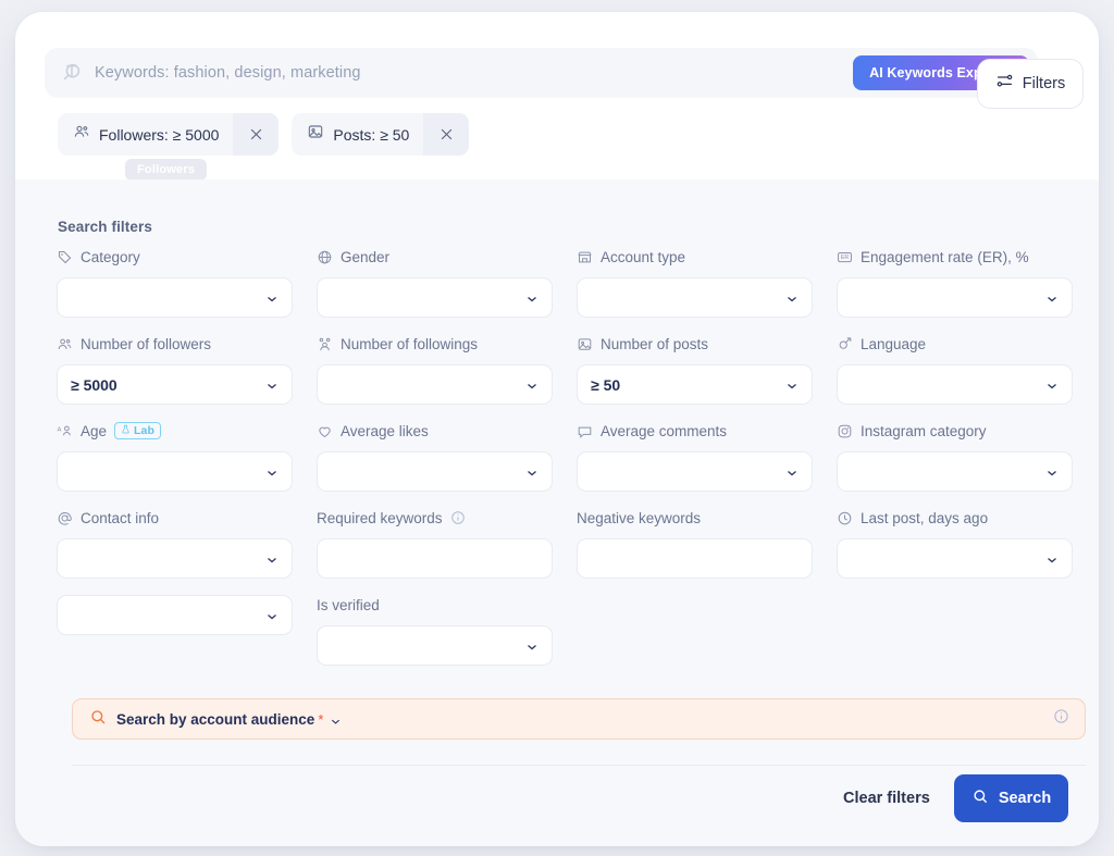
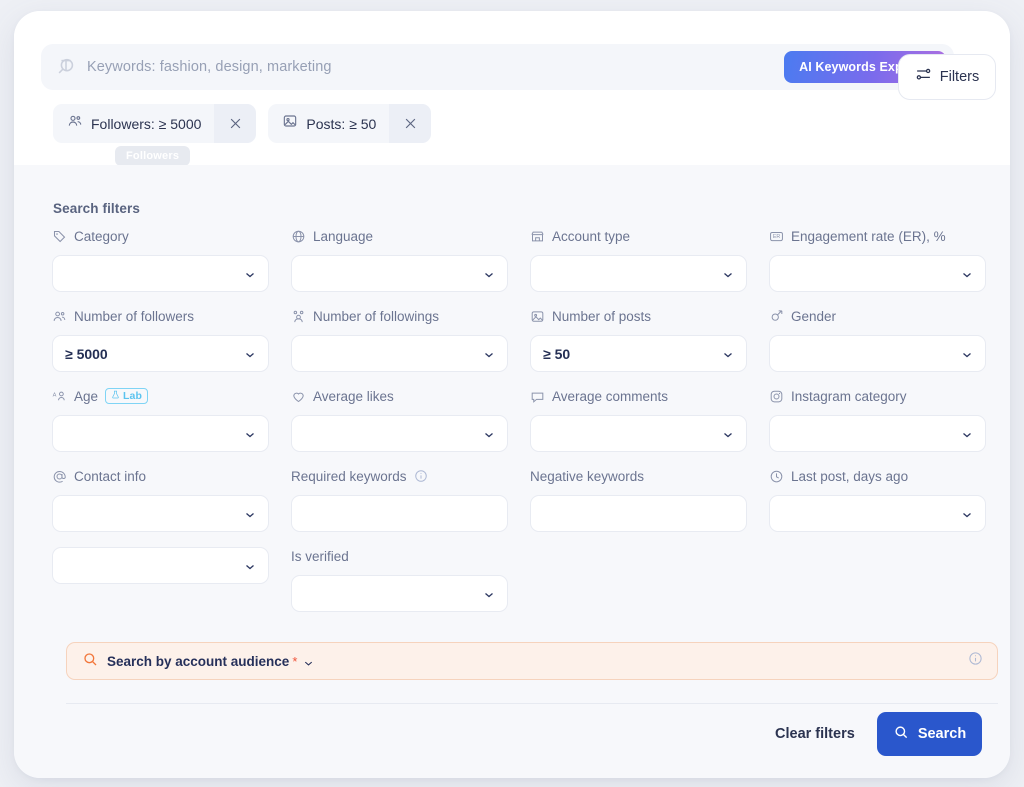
  Keywords: fashion, design, marketing
  Filters
  Followers: ≥ 5000
  Posts: ≥ 50
  Followers
  Search filters
  Category
- Gender
+ Language
  Account type
  Engagement rate (ER), %
  Number of followers
  ≥ 5000
  Number of followings
  Number of posts
  ≥ 50
- Language
+ Gender
  Age
  Lab
  Average likes
  Average comments
  Instagram category
  Contact info
  Required keywords
  Negative keywords
  Last post, days ago
  Is verified
  Search by account audience
  *
  Clear filters
  Search
